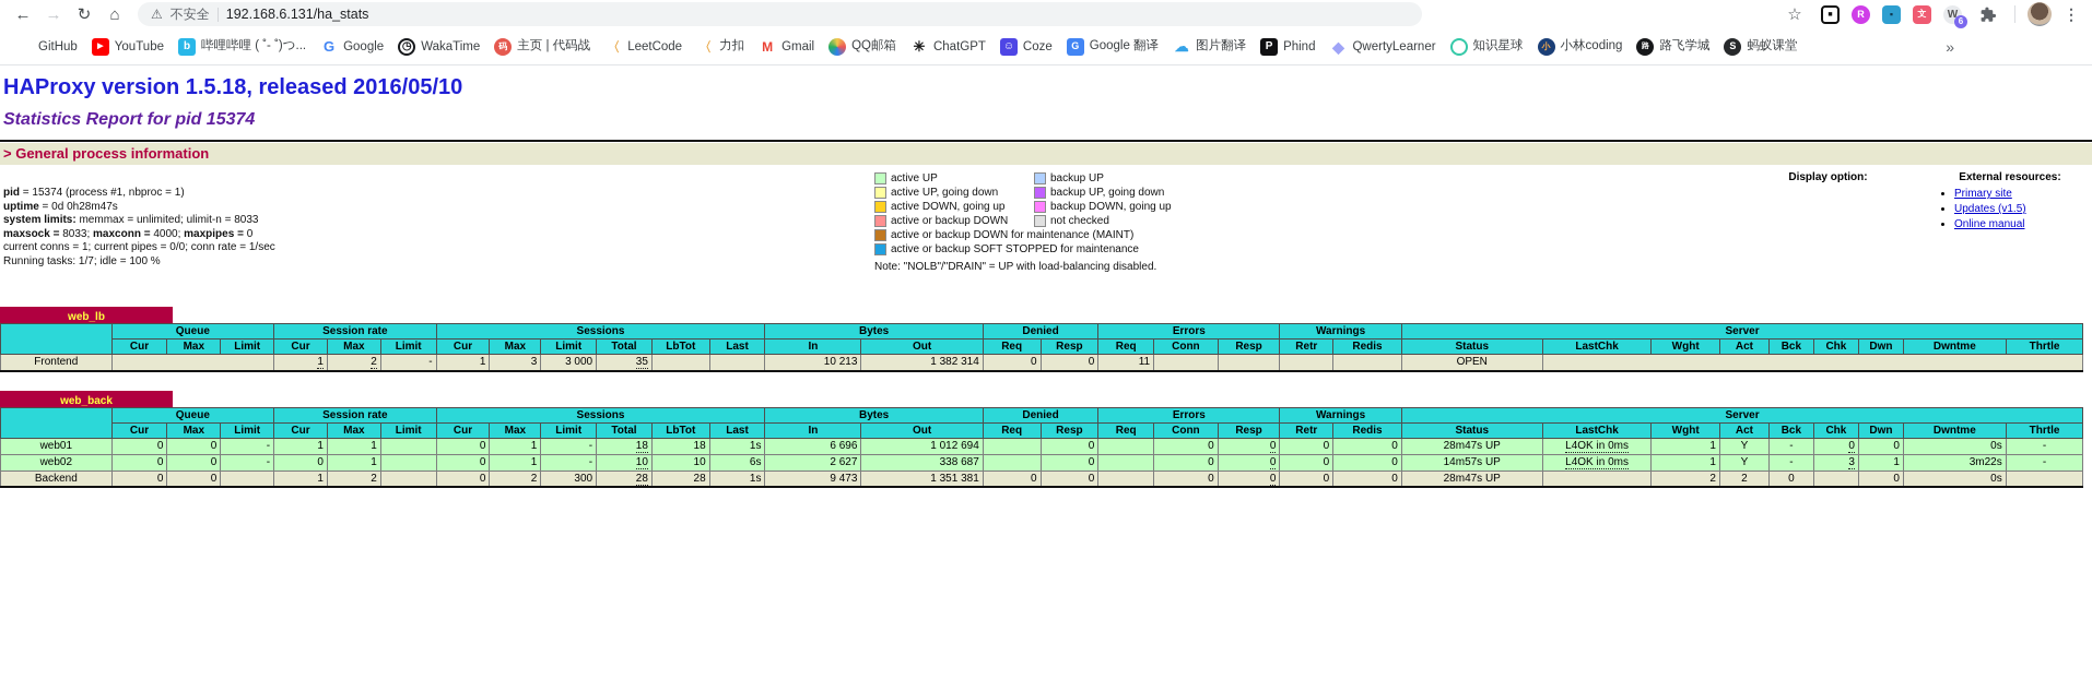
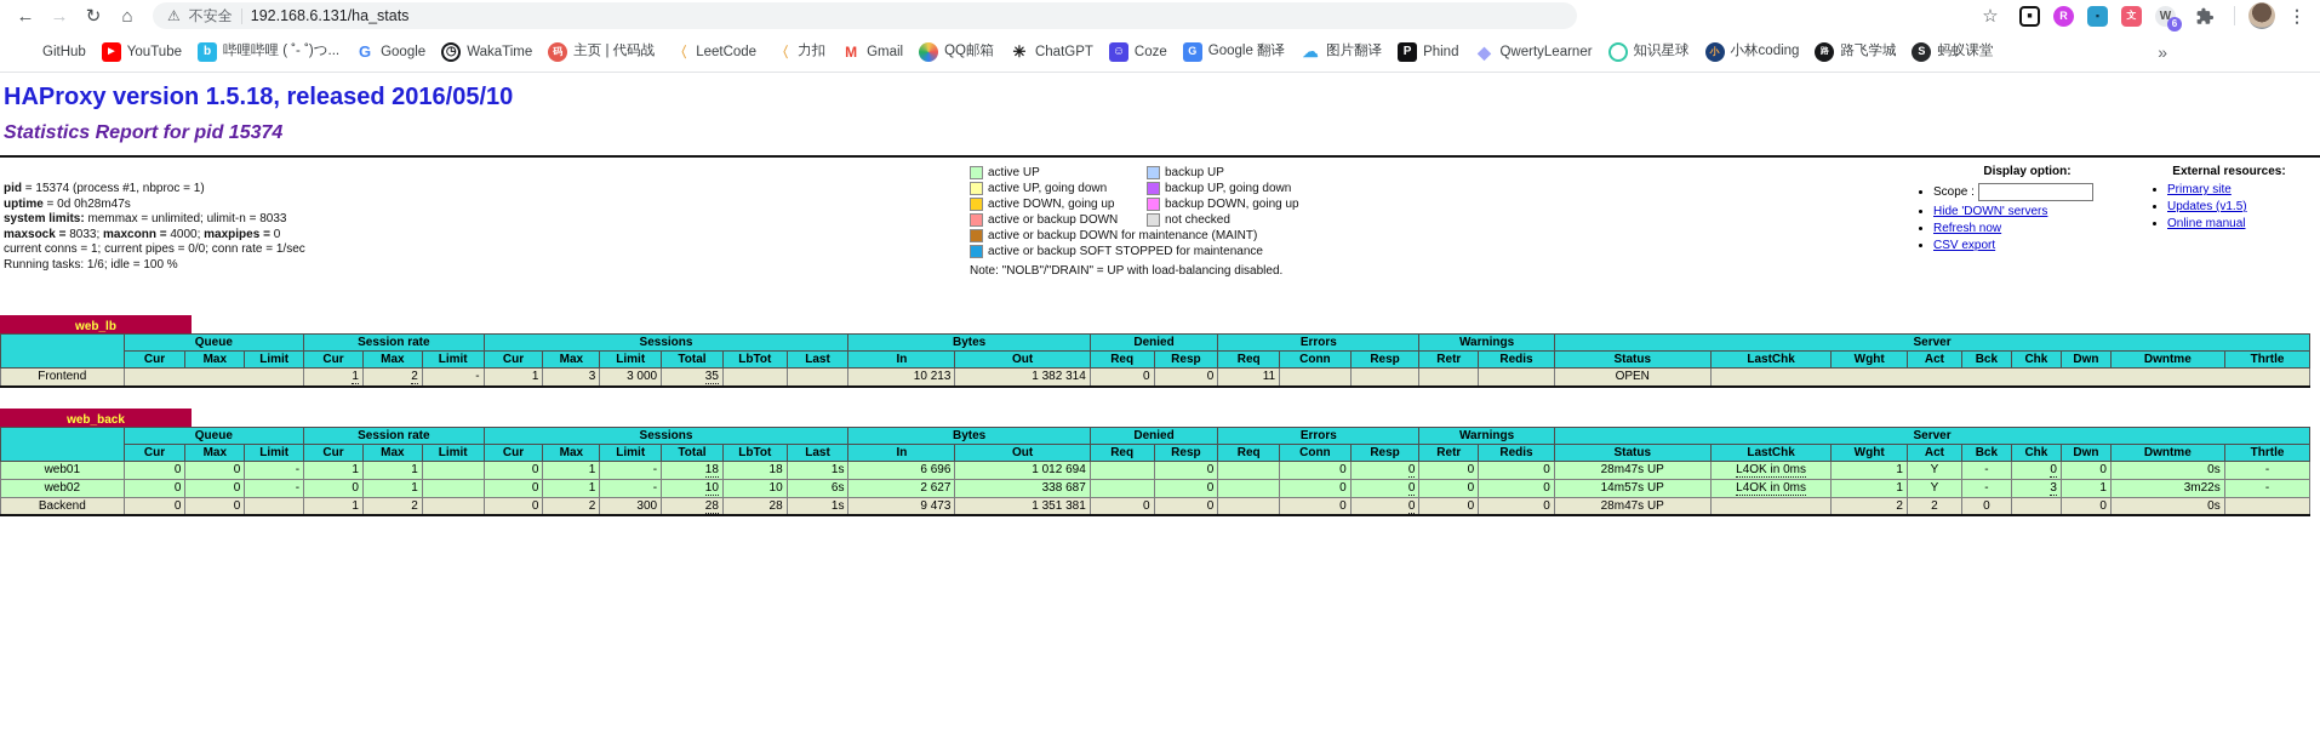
  ←
  →
  ↻
  ⌂
  ⚠
  不安全
  192.168.6.131/ha_stats
  ☆
  R
  ▪
  文
  W
  6
  ⋮
  GitHub
  YouTube
  b
  哔哩哔哩 ( ˚- ˚)つ...
  G
  Google
  ◷
  WakaTime
  码
  主页 | 代码战
  〈
  LeetCode
  〈
  力扣
  M
  Gmail
  QQ邮箱
  ✳
  ChatGPT
  ☺
  Coze
  G
  Google 翻译
  ☁
  图片翻译
  P
  Phind
  ◆
  QwertyLearner
  知识星球
  小
  小林coding
  路飞学城
  S
  蚂蚁课堂
  »
  HAProxy version 1.5.18, released 2016/05/10
  Statistics Report for pid 15374
- > General process information
  pid = 15374 (process #1, nbproc = 1)
  uptime = 0d 0h28m47s
  system limits: memmax = unlimited; ulimit-n = 8033
  maxsock = 8033; maxconn = 4000; maxpipes = 0
  current conns = 1; current pipes = 0/0; conn rate = 1/sec
- Running tasks: 1/7; idle = 100 %
+ Running tasks: 1/6; idle = 100 %
  active UP
  backup UP
  active UP, going down
  backup UP, going down
  active DOWN, going up
  backup DOWN, going up
  active or backup DOWN
  not checked
  active or backup DOWN for maintenance (MAINT)
  active or backup SOFT STOPPED for maintenance
  Note: "NOLB"/"DRAIN" = UP with load-balancing disabled.
  Display option:
+ Scope :
+ Hide 'DOWN' servers
+ Refresh now
+ CSV export
  External resources:
  Primary site
  Updates (v1.5)
  Online manual
  web_lb
  	Queue	Session rate	Sessions	Bytes	Denied	Errors	Warnings	Server
  Cur	Max	Limit	Cur	Max	Limit	Cur	Max	Limit	Total	LbTot	Last	In	Out	Req	Resp	Req	Conn	Resp	Retr	Redis	Status	LastChk	Wght	Act	Bck	Chk	Dwn	Dwntme	Thrtle
  Frontend		1	2	-	1	3	3 000	35			10 213	1 382 314	0	0	11					OPEN
  web_back
  	Queue	Session rate	Sessions	Bytes	Denied	Errors	Warnings	Server
  Cur	Max	Limit	Cur	Max	Limit	Cur	Max	Limit	Total	LbTot	Last	In	Out	Req	Resp	Req	Conn	Resp	Retr	Redis	Status	LastChk	Wght	Act	Bck	Chk	Dwn	Dwntme	Thrtle
  web01	0	0	-	1	1		0	1	-	18	18	1s	6 696	1 012 694		0		0	0	0	0	28m47s UP	L4OK in 0ms	1	Y	-	0	0	0s	-
  web02	0	0	-	0	1		0	1	-	10	10	6s	2 627	338 687		0		0	0	0	0	14m57s UP	L4OK in 0ms	1	Y	-	3	1	3m22s	-
  Backend	0	0		1	2		0	2	300	28	28	1s	9 473	1 351 381	0	0		0	0	0	0	28m47s UP		2	2	0		0	0s
